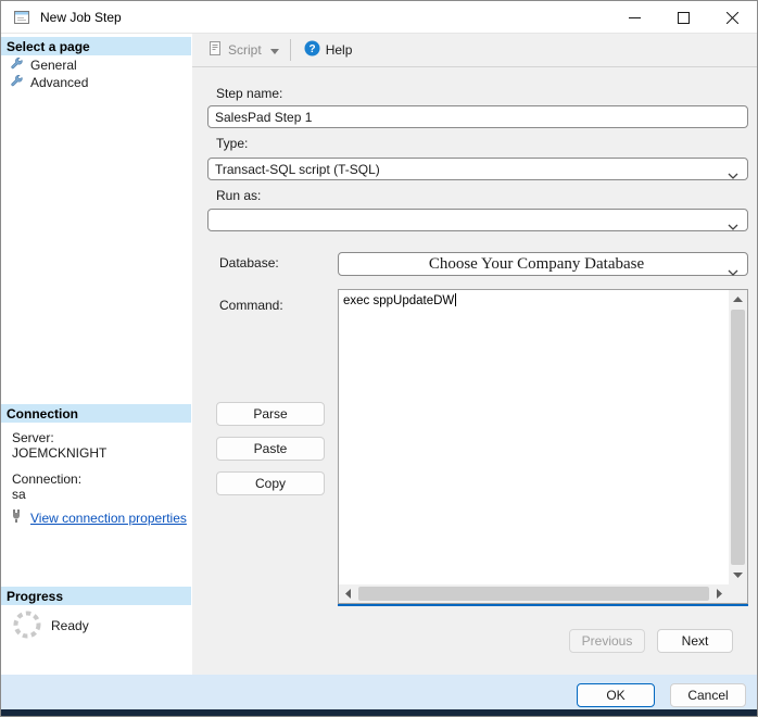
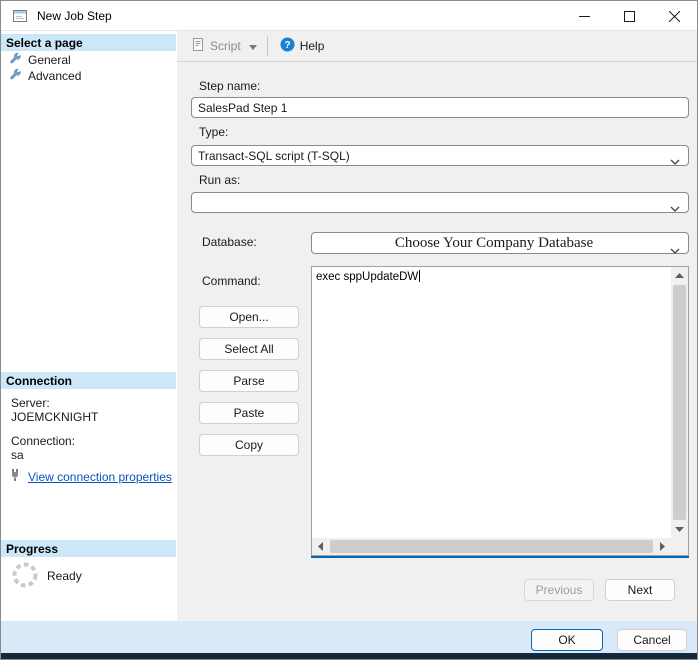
  New Job Step
  Select a page
  General
  Advanced
  Connection
  Server:
  JOEMCKNIGHT
  Connection:
  sa
  View connection properties
  Progress
  Ready
  Script
  ?
  Help
  Step name:
  SalesPad Step 1
  Type:
  Transact-SQL script (T-SQL)
  Run as:
  Database:
  Choose Your Company Database
  Command:
+ Open...
+ Select All
  Parse
  Paste
  Copy
  exec sppUpdateDW
  Previous
  Next
  OK
  Cancel
